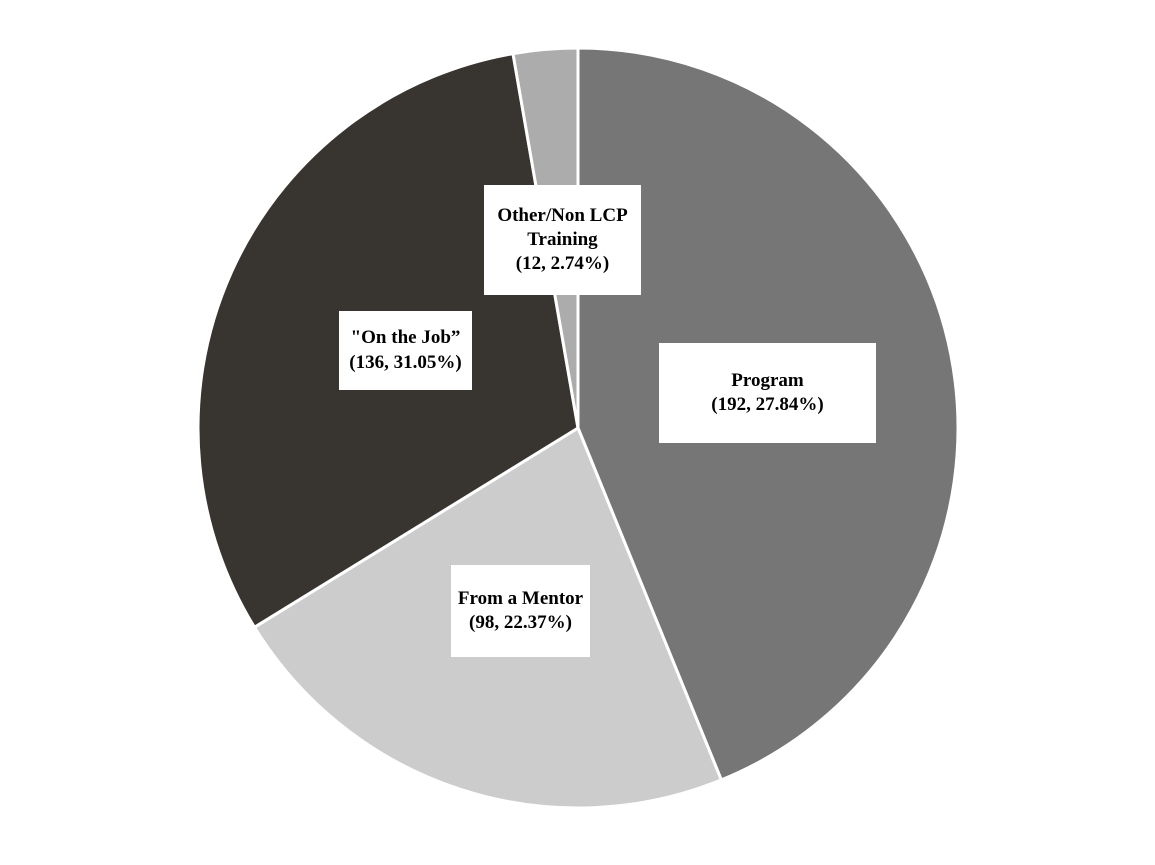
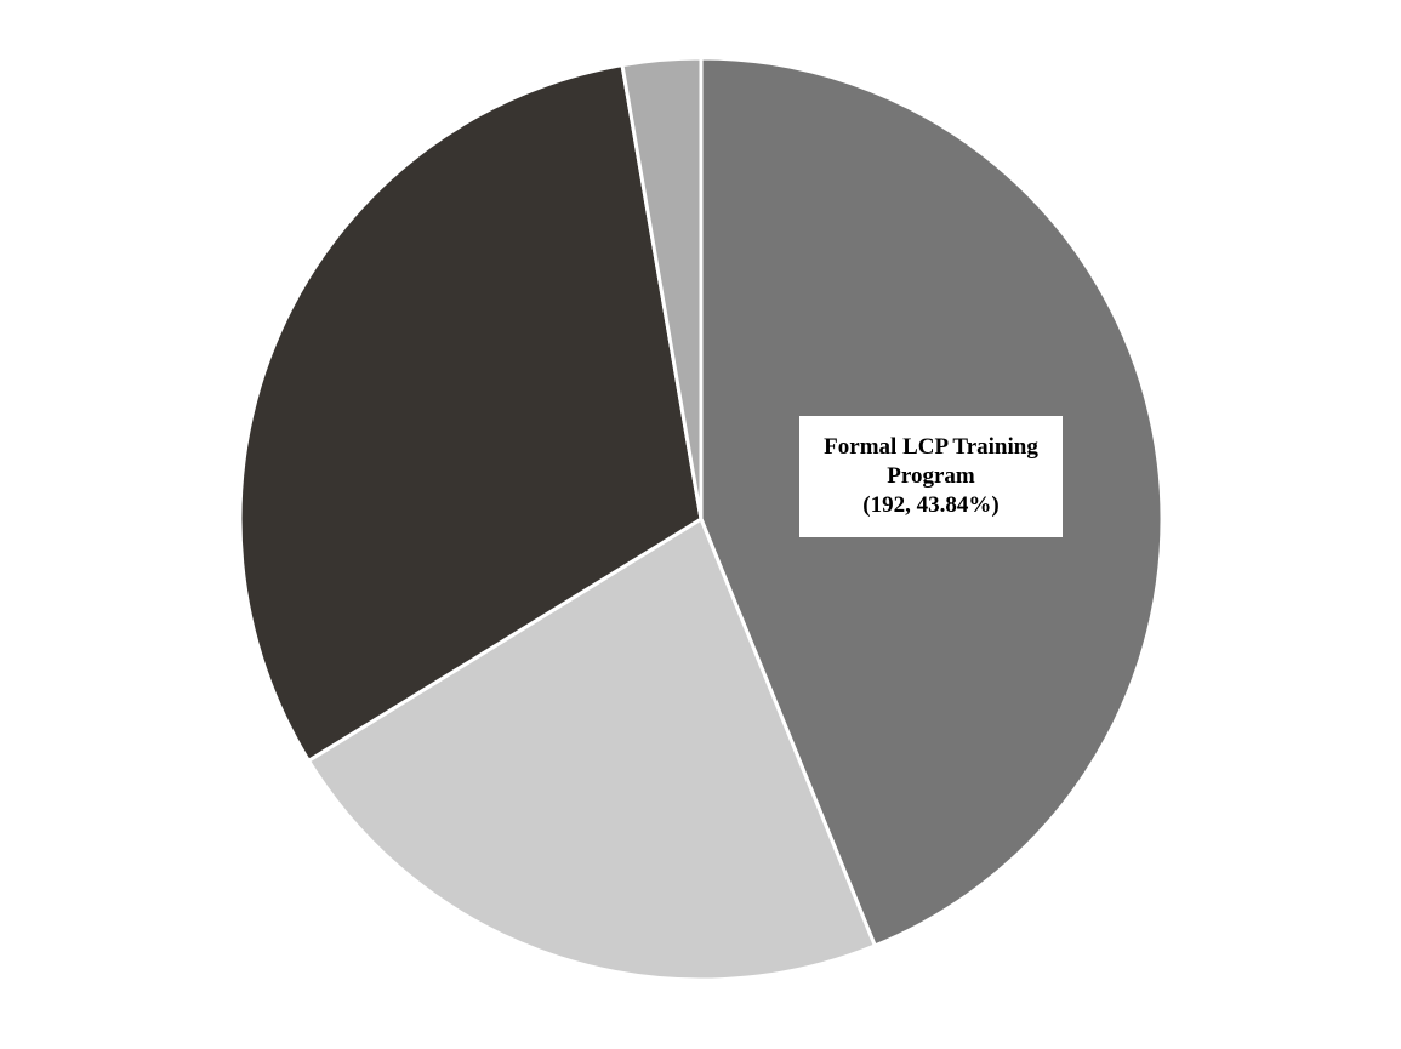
+ Formal LCP Training
  Program
- (192, 27.84%)
+ (192, 43.84%)
- From a Mentor
- (98, 22.37%)
- "On the Job”
- (136, 31.05%)
- Other/Non LCP
- Training
- (12, 2.74%)
